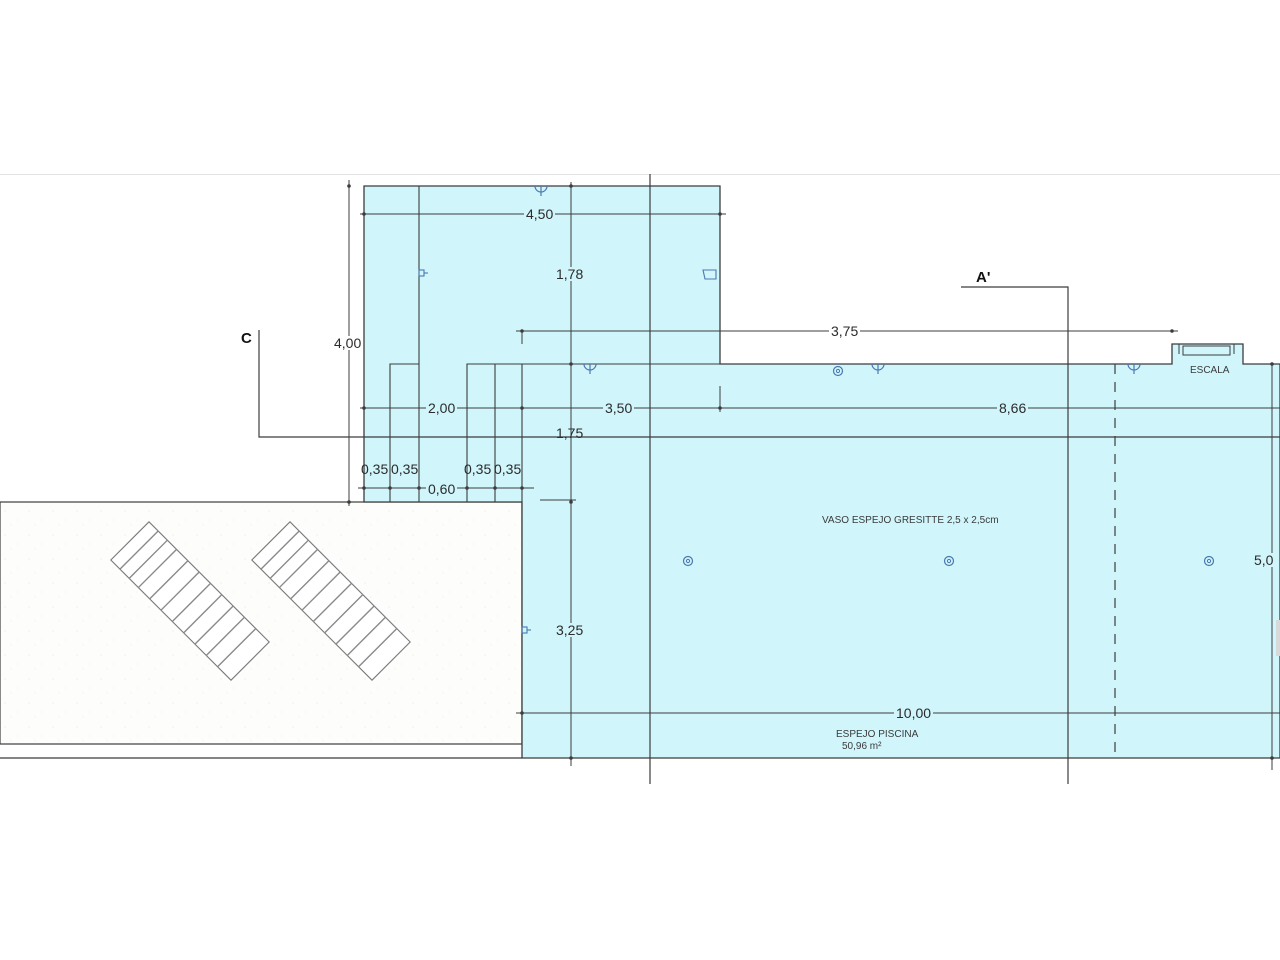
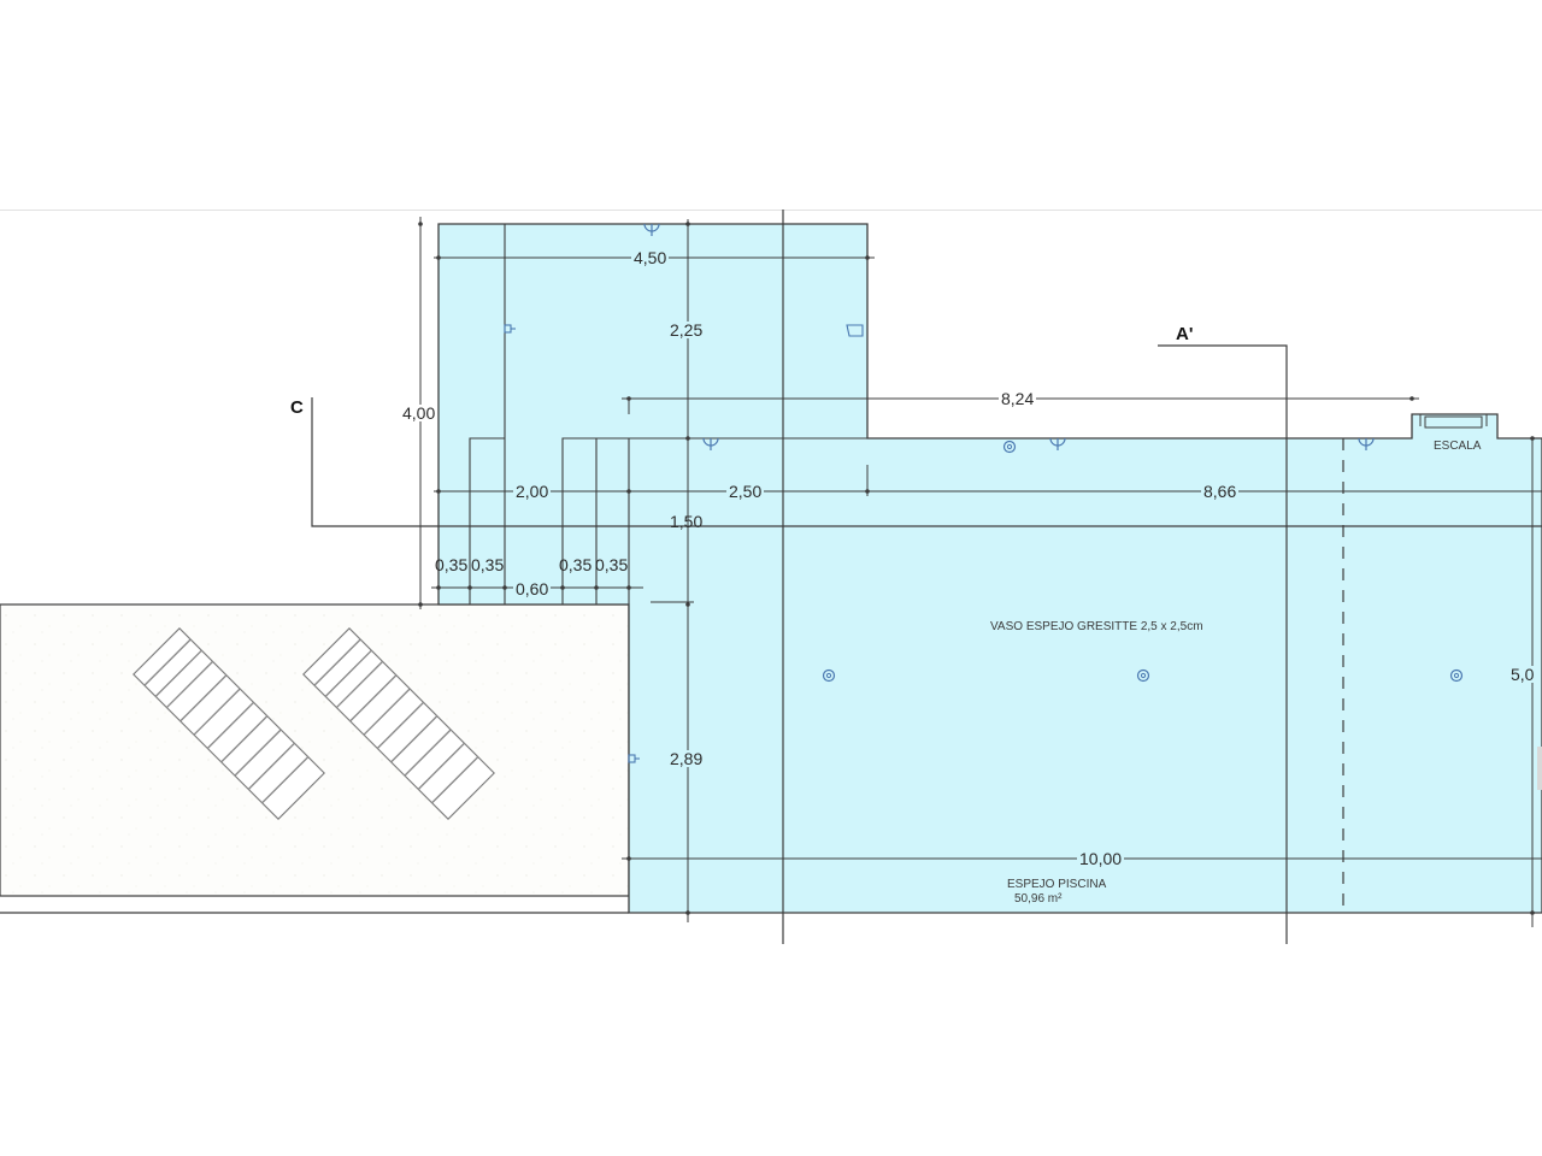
  C
  A'
  4,50
- 1,78
+ 2,25
  4,00
- 3,75
+ 8,24
  2,00
- 3,50
+ 2,50
  8,66
- 1,75
+ 1,50
  0,35
  0,35
  0,35
  0,35
  0,60
- 3,25
+ 2,89
  10,00
  5,0
  ESCALA
  VASO ESPEJO GRESITTE 2,5 x 2,5cm
  ESPEJO PISCINA
  50,96 m²
